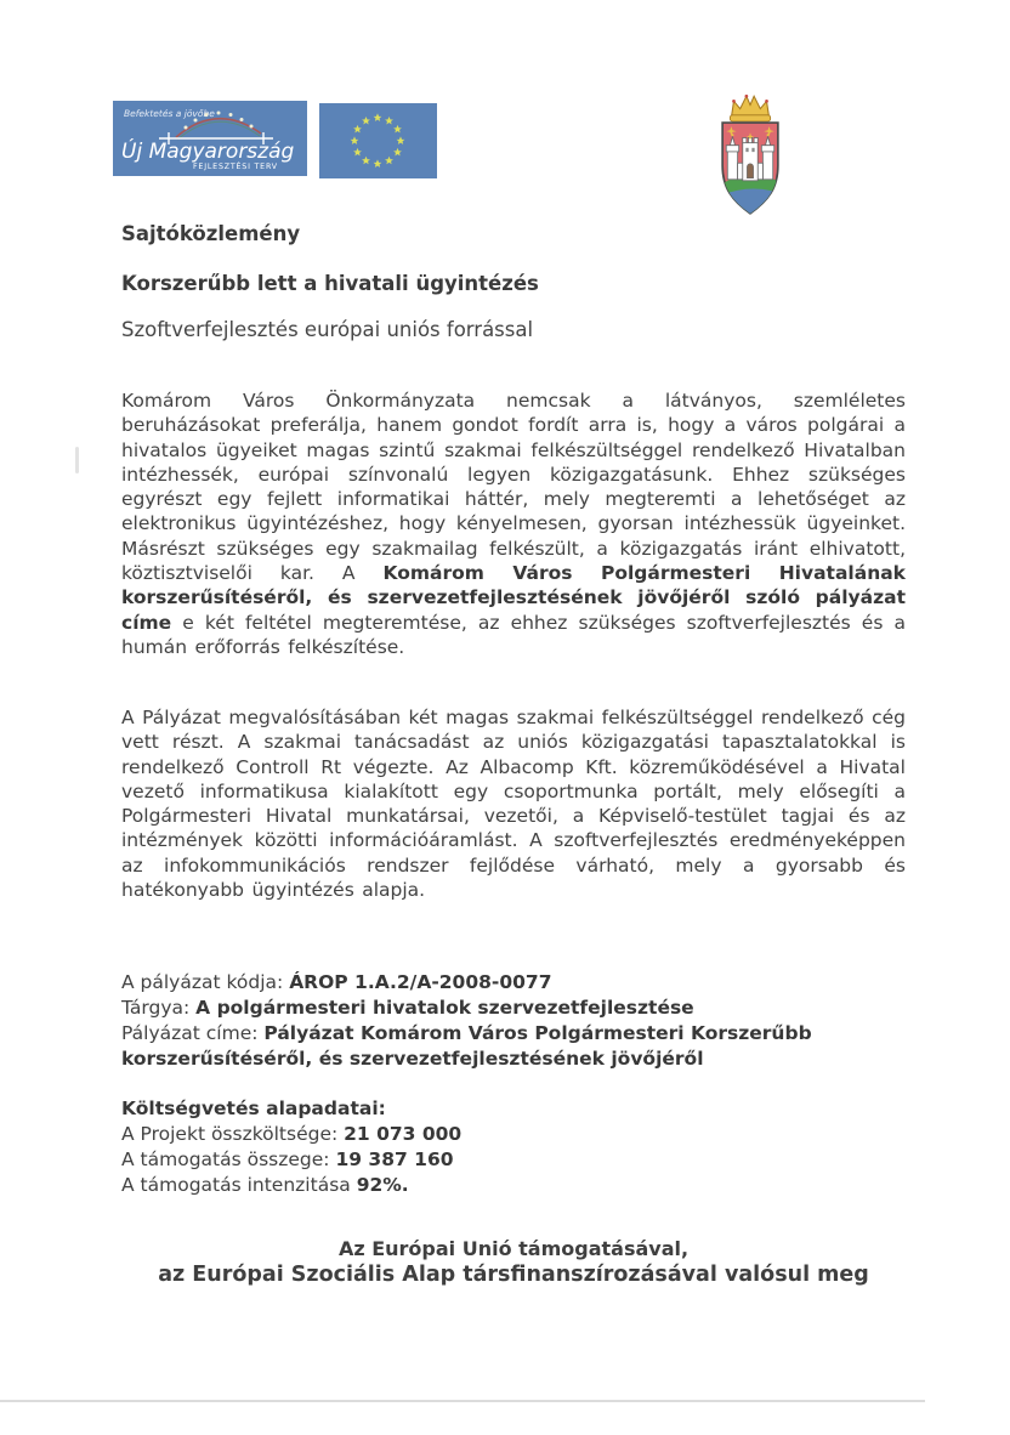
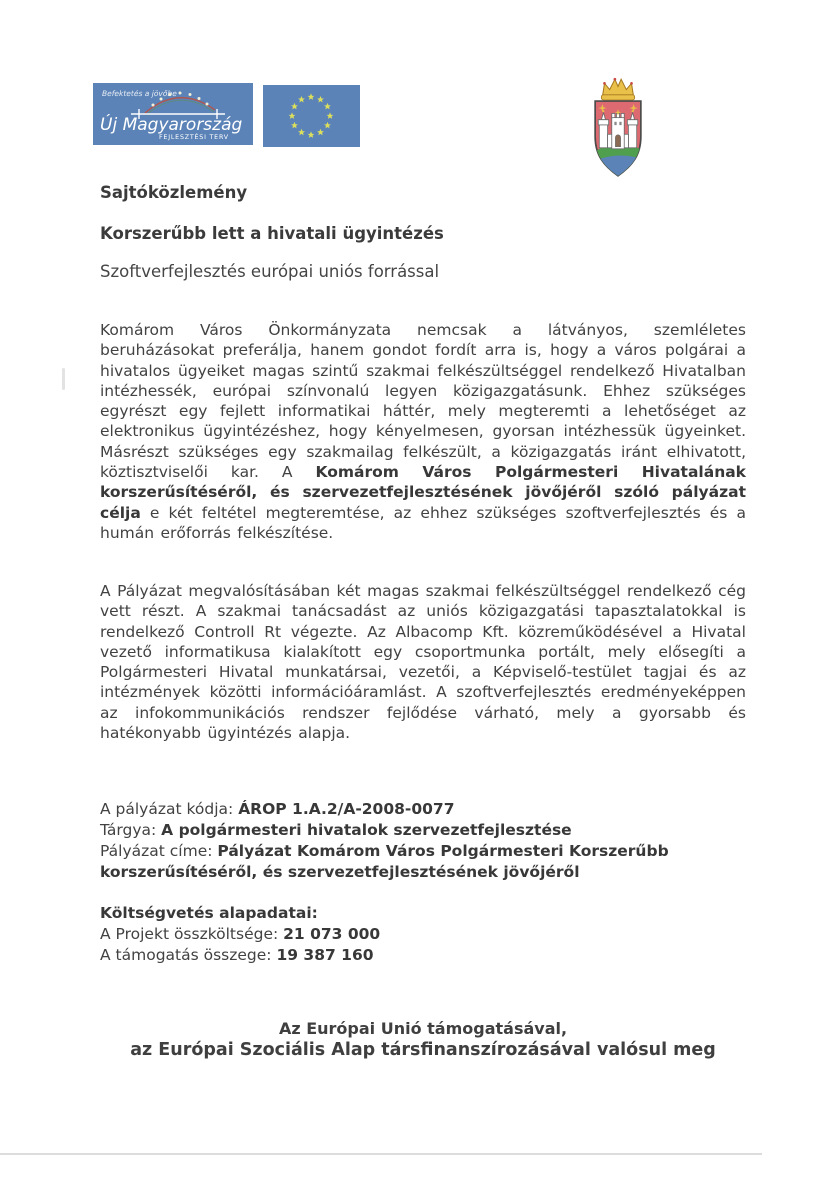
  Befektetés a jövőe
  Új Magyarország
  Sajtóközlemény
  Korszerűbb lett a hivatali ügyintézés
  Szoftverfejlesztés európai uniós forrással
- Komárom Város Önkormányzata nemcsak a látványos, szemléletes beruházásokat preferálja, hanem gondot fordít arra is, hogy a város polgárai a hivatalos ügyeiket magas szintű szakmai felkészültséggel rendelkező Hivatalban intézhessék, európai színvonalú legyen közigazgatásunk. Ehhez szükséges egyrészt egy fejlett informatikai háttér, mely megteremti a lehetőséget az elektronikus ügyintézéshez, hogy kényelmesen, gyorsan intézhessük ügyeinket. Másrészt szükséges egy szakmailag felkészült, a közigazgatás iránt elhivatott, köztisztviselői kar. A Komárom Város Polgármesteri Hivatalának korszerűsítéséről, és szervezetfejlesztésének jövőjéről szóló pályázat címe e két feltétel megteremtése, az ehhez szükséges szoftverfejlesztés és a humán erőforrás felkészítése.
+ Komárom Város Önkormányzata nemcsak a látványos, szemléletes beruházásokat preferálja, hanem gondot fordít arra is, hogy a város polgárai a hivatalos ügyeiket magas szintű szakmai felkészültséggel rendelkező Hivatalban intézhessék, európai színvonalú legyen közigazgatásunk. Ehhez szükséges egyrészt egy fejlett informatikai háttér, mely megteremti a lehetőséget az elektronikus ügyintézéshez, hogy kényelmesen, gyorsan intézhessük ügyeinket. Másrészt szükséges egy szakmailag felkészült, a közigazgatás iránt elhivatott, köztisztviselői kar. A Komárom Város Polgármesteri Hivatalának korszerűsítéséről, és szervezetfejlesztésének jövőjéről szóló pályázat célja e két feltétel megteremtése, az ehhez szükséges szoftverfejlesztés és a humán erőforrás felkészítése.
  A Pályázat megvalósításában két magas szakmai felkészültséggel rendelkező cég vett részt. A szakmai tanácsadást az uniós közigazgatási tapasztalatokkal is rendelkező Controll Rt végezte. Az Albacomp Kft. közreműködésével a Hivatal vezető informatikusa kialakított egy csoportmunka portált, mely elősegíti a Polgármesteri Hivatal munkatársai, vezetői, a Képviselő-testület tagjai és az intézmények közötti információáramlást. A szoftverfejlesztés eredményeképpen az infokommunikációs rendszer fejlődése várható, mely a gyorsabb és hatékonyabb ügyintézés alapja.
  A pályázat kódja: ÁROP 1.A.2/A-2008-0077
  Tárgya: A polgármesteri hivatalok szervezetfejlesztése
  Pályázat címe: Pályázat Komárom Város Polgármesteri Korszerűbb korszerűsítéséről, és szervezetfejlesztésének jövőjéről
  Költségvetés alapadatai:
  A Projekt összköltsége: 21 073 000
  A támogatás összege: 19 387 160
- A támogatás intenzitása 92%.
  Az Európai Unió támogatásával,
  az Európai Szociális Alap társfinanszírozásával valósul meg
